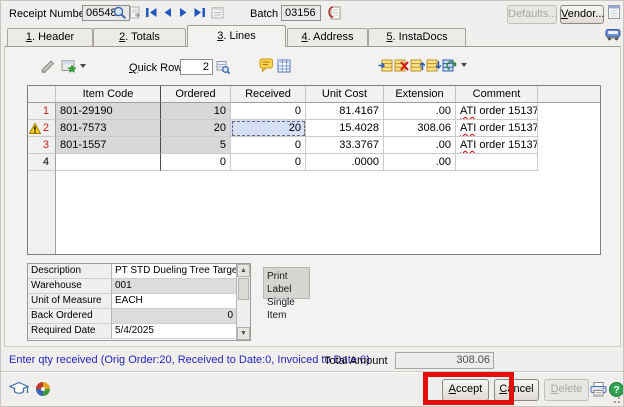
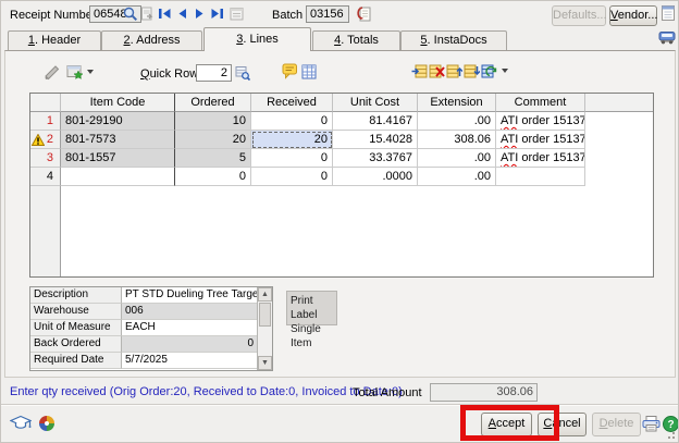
  Receipt Numb
  06548
  Batch
  03156
  Defaults...
  Vendor...
  1. Header
- 2. Totals
+ 2. Address
  3. Lines
- 4. Address
+ 4. Totals
  5. InstaDocs
  Quick Row
  2
  Item Code
  Ordered
  Received
  Unit Cost
  Extension
  Comment
  1
  801-29190
  10
  0
  81.4167
  .00
  ATI order 15137
  2
  801-7573
  20
  20
  15.4028
  308.06
  ATI order 15137
  3
  801-1557
  5
  0
  33.3767
  .00
  ATI order 15137
  4
  0
  0
  .0000
  .00
  Description
  PT STD Dueling Tree Targe
  Warehouse
- 001
+ 006
  Unit of Measure
  EACH
  Back Ordered
  0
  Required Date
- 5/4/2025
+ 5/7/2025
  Print Label
  Single Item
  Enter qty received (Orig Order:20, Received to Date:0, Invoiced to Date:0)
  Total Amount
  308.06
  Accept
  Cancel
  Delete
  ?
